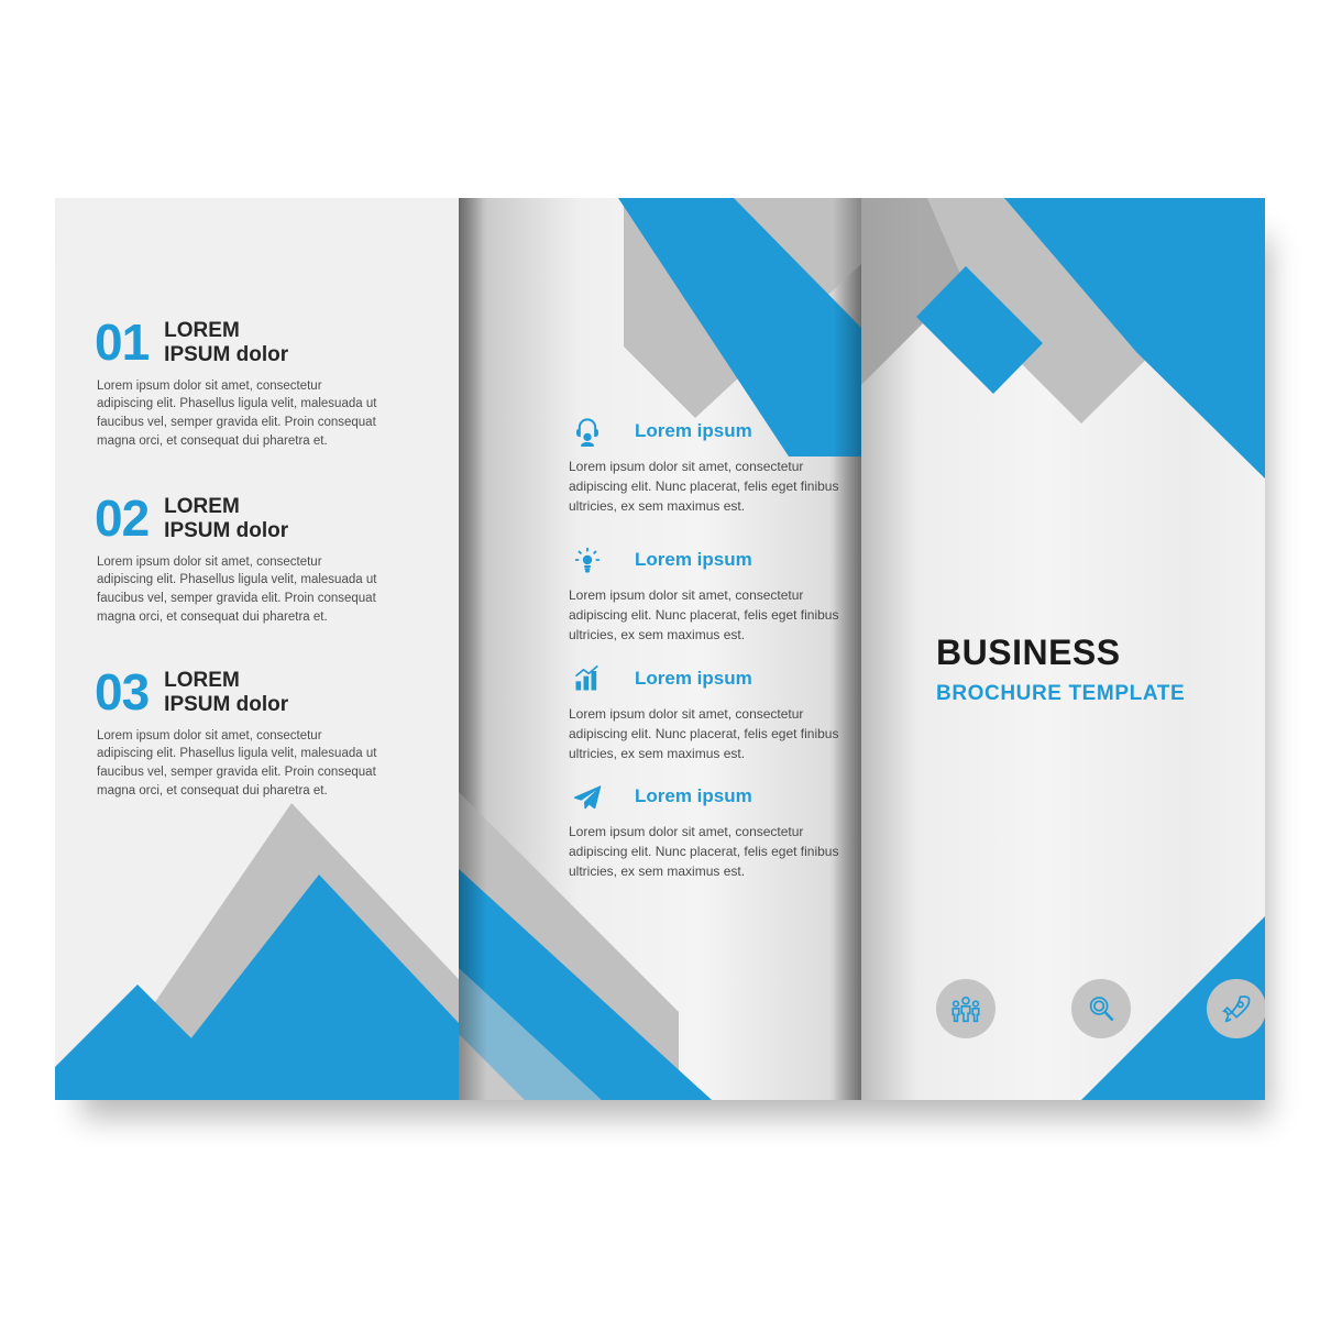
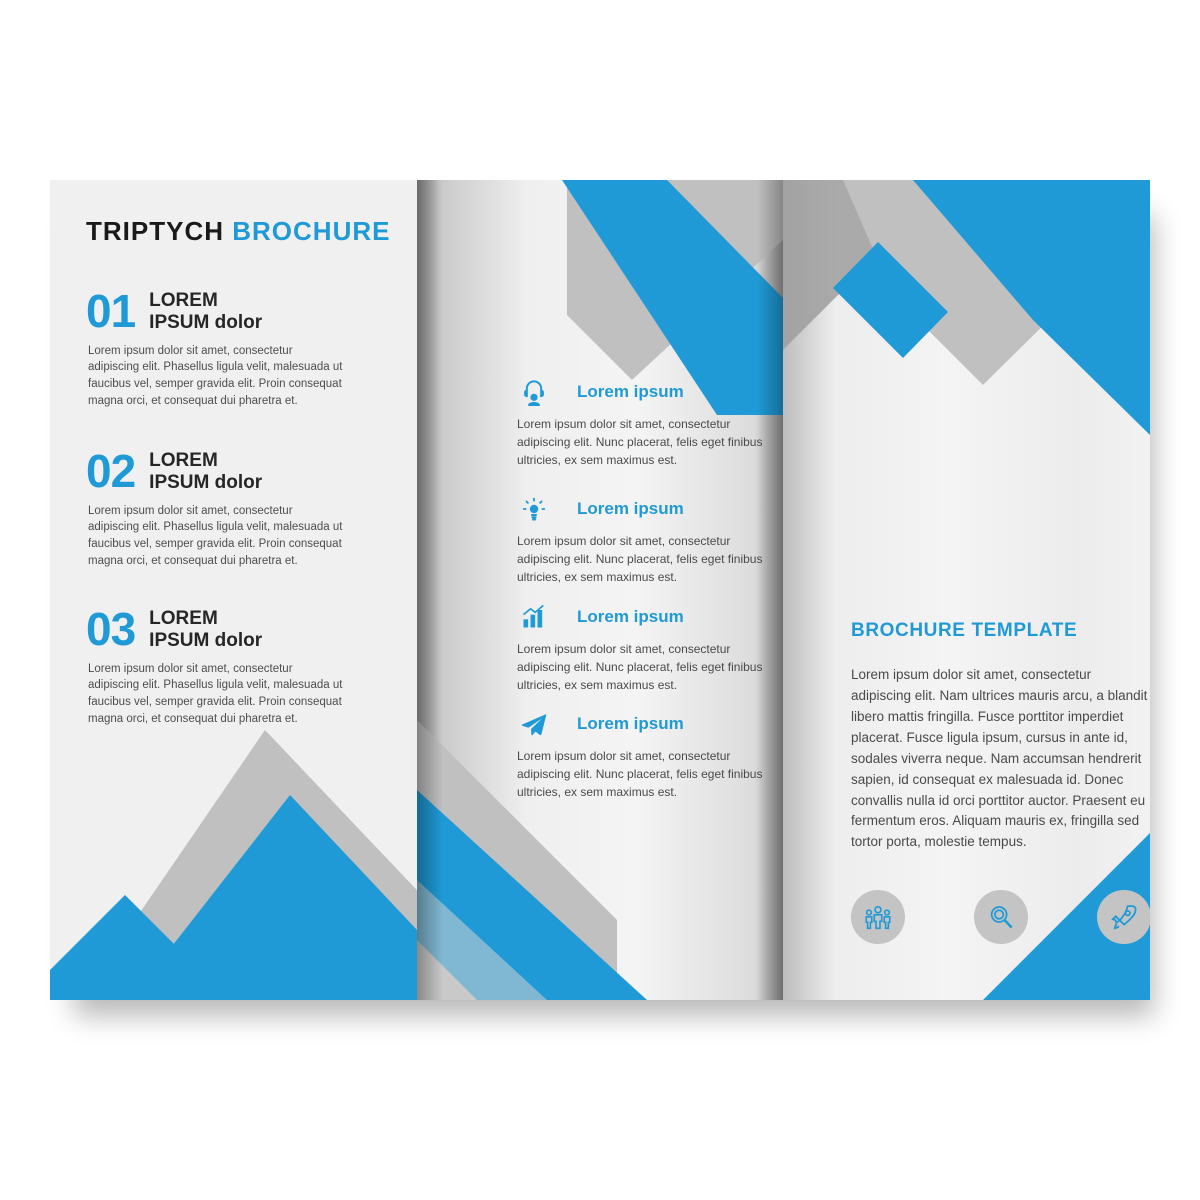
+ TRIPTYCH BROCHURE
  01
  LOREM
  IPSUM dolor
  Lorem ipsum dolor sit amet, consectetur adipiscing elit. Phasellus ligula velit, malesuada ut faucibus vel, semper gravida elit. Proin consequat magna orci, et consequat dui pharetra et.
  02
  LOREM
  IPSUM dolor
  Lorem ipsum dolor sit amet, consectetur adipiscing elit. Phasellus ligula velit, malesuada ut faucibus vel, semper gravida elit. Proin consequat magna orci, et consequat dui pharetra et.
  03
  LOREM
  IPSUM dolor
  Lorem ipsum dolor sit amet, consectetur adipiscing elit. Phasellus ligula velit, malesuada ut faucibus vel, semper gravida elit. Proin consequat magna orci, et consequat dui pharetra et.
  Lorem ipsum
  Lorem ipsum dolor sit amet, consectetur adipiscing elit. Nunc placerat, felis eget finibu ultricies, ex sem maximus est.
  Lorem ipsum
  Lorem ipsum dolor sit amet, consectetur adipiscing elit. Nunc placerat, felis eget finibu ultricies, ex sem maximus est.
  Lorem ipsum
  Lorem ipsum dolor sit amet, consectetur adipiscing elit. Nunc placerat, felis eget finibu ultricies, ex sem maximus est.
  Lorem ipsum
  Lorem ipsum dolor sit amet, consectetur adipiscing elit. Nunc placerat, felis eget finibu ultricies, ex sem maximus est.
- BUSINESS
  BROCHURE TEMPLATE
+ Lorem ipsum dolor sit amet, consectetur adipiscing elit. Nam ultrices mauris arcu, a blandit libero mattis fringilla. Fusce porttitor imperdiet placerat. Fusce ligula ipsum, cursus in ante id, sodales viverra neque. Nam accumsan hendrerit sapien, id consequat ex malesuada id. Donec convallis nulla id orci porttitor auctor. Praesent eu fermentum eros. Aliquam mauris ex, fringilla sed tortor porta, molestie tempus.
